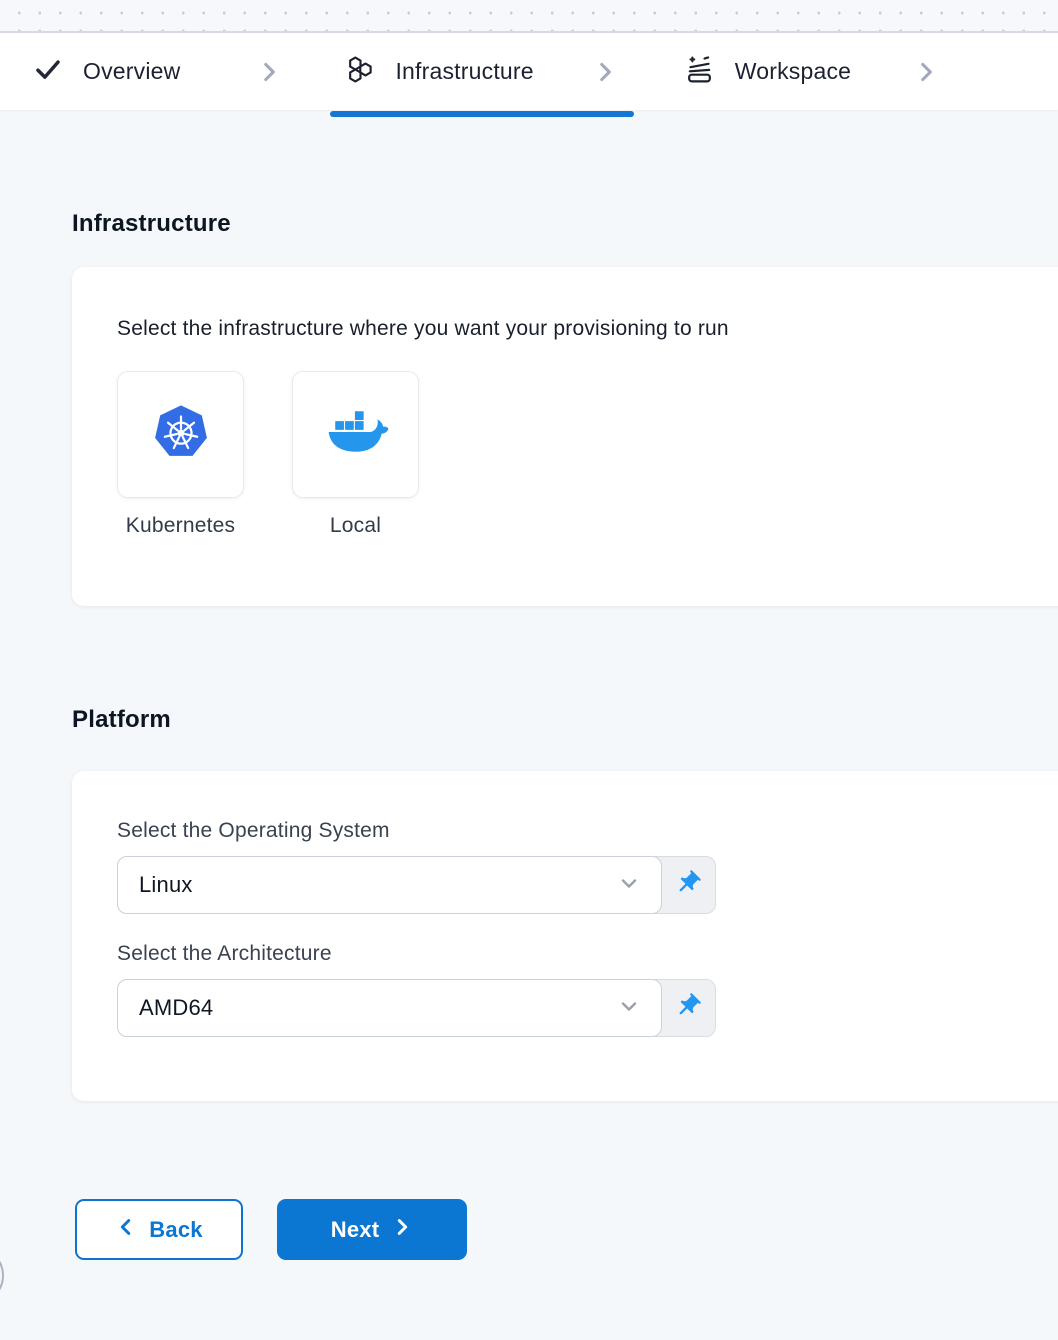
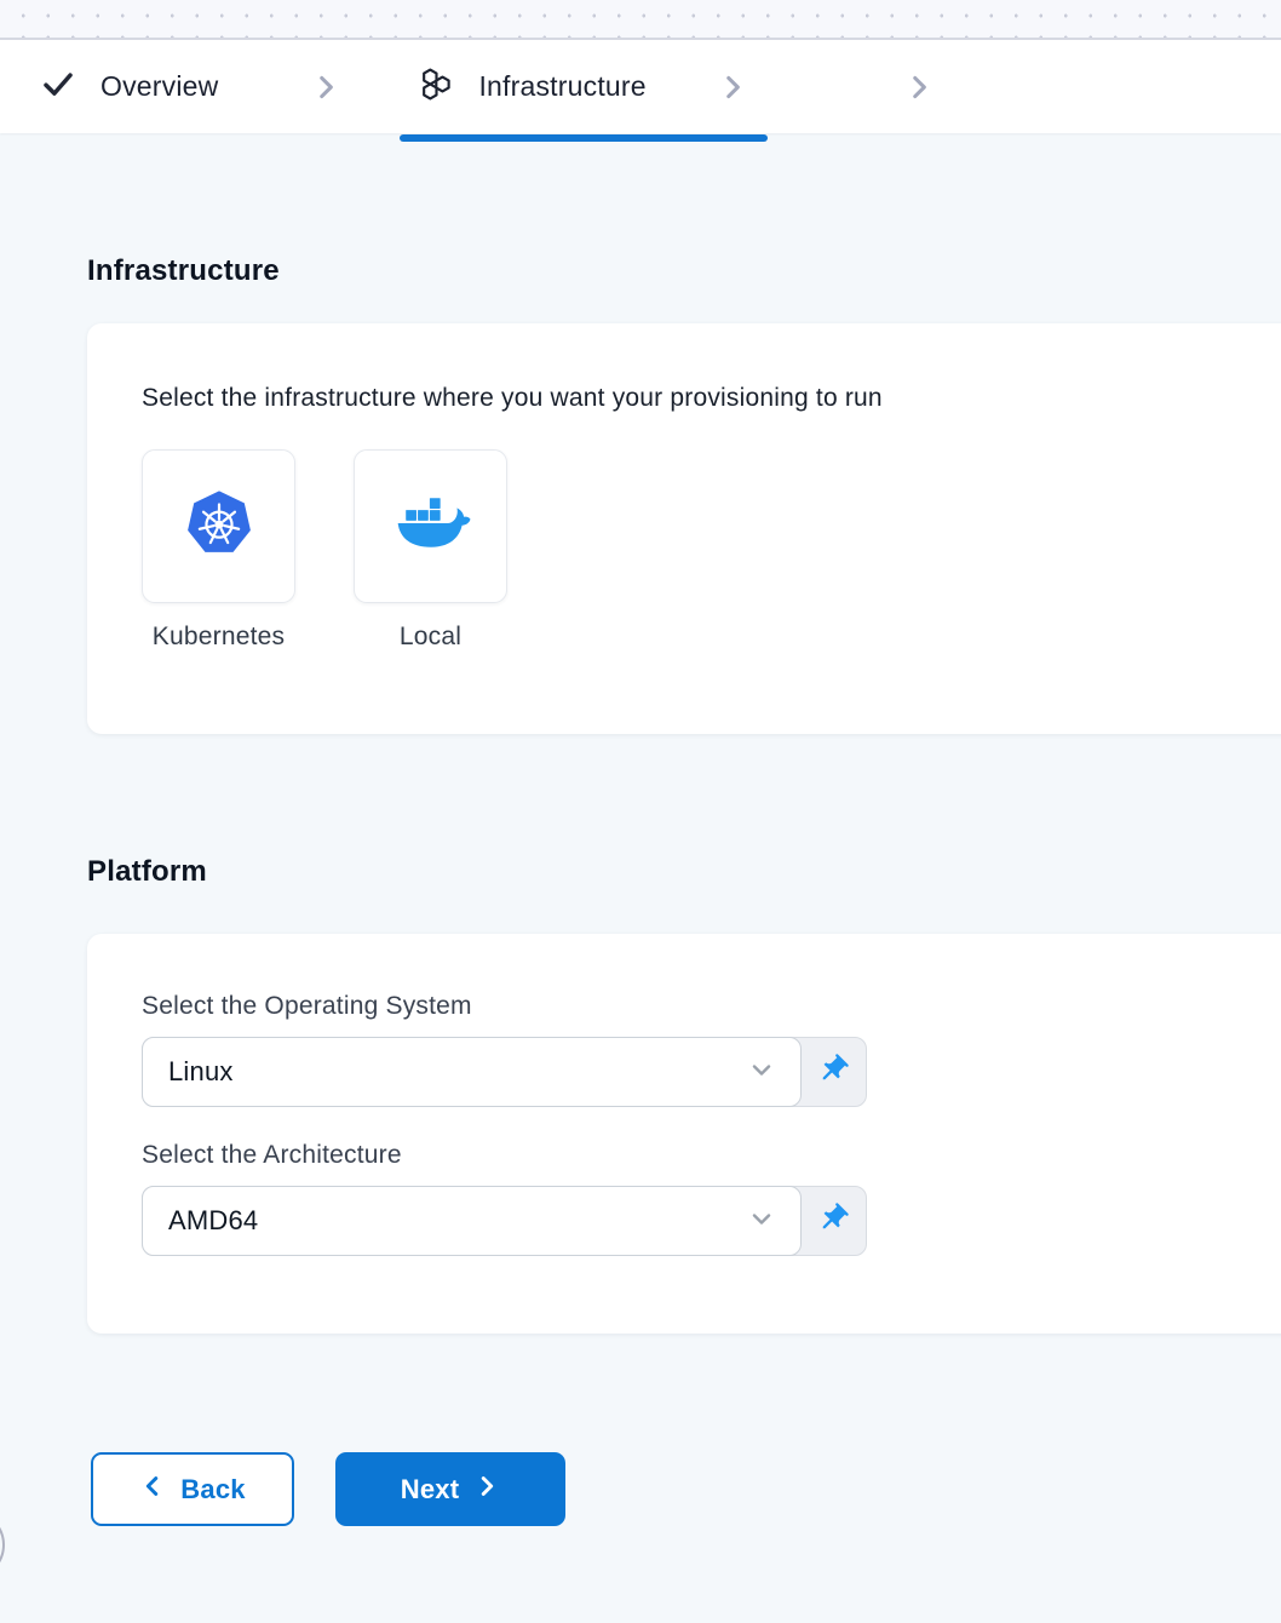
  Overview
  Infrastructure
- Workspace
  Infrastructure
  Select the infrastructure where you want your provisioning to run
  Kubernetes
  Local
  Platform
  Select the Operating System
  Linux
  Select the Architecture
  AMD64
  Back
  Next
